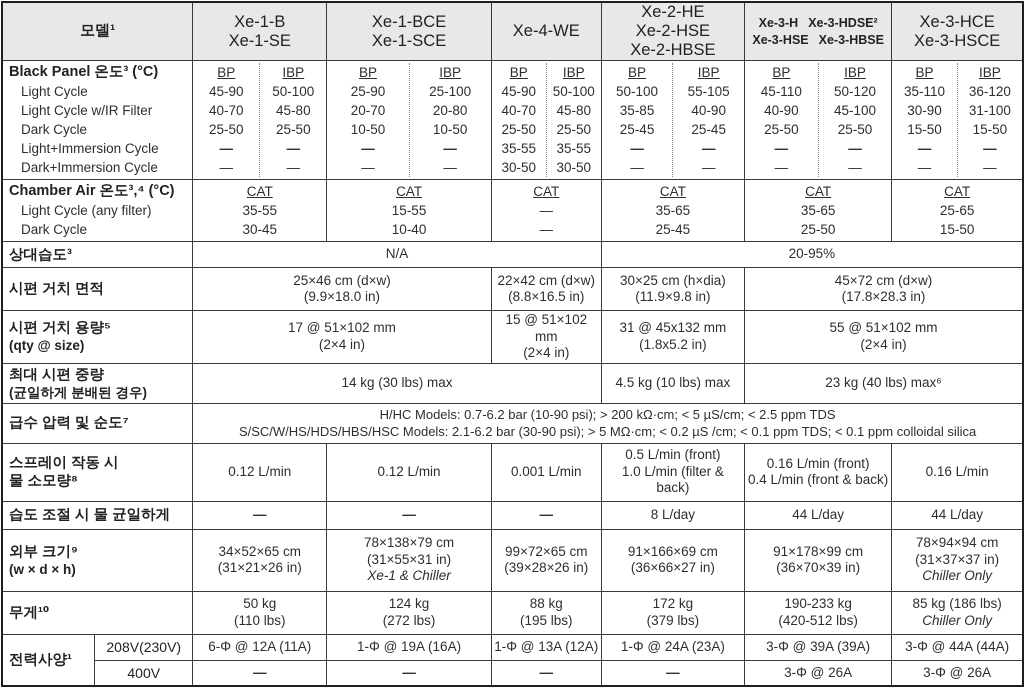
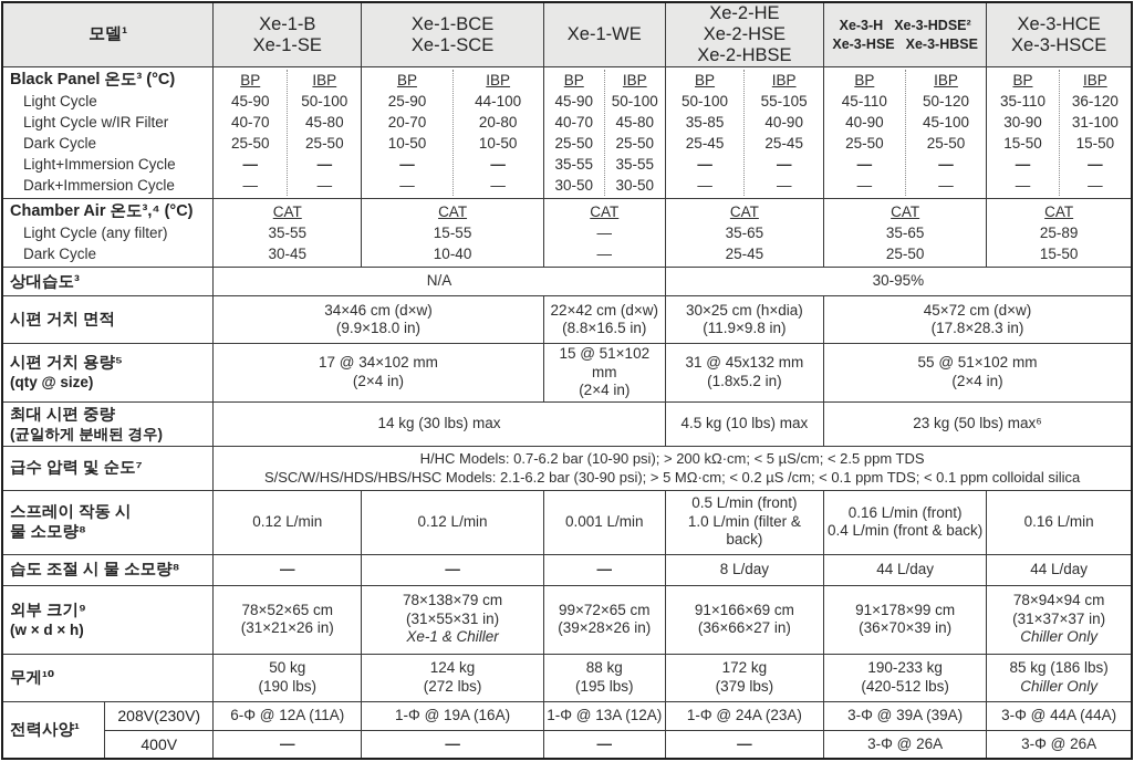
- 모델¹	Xe-1-B Xe-1-SE	Xe-1-BCE Xe-1-SCE	Xe-4-WE	Xe-2-HE Xe-2-HSE Xe-2-HBSE	Xe-3-H Xe-3-HDSE² Xe-3-HSE Xe-3-HBSE	Xe-3-HCE Xe-3-HSCE
+ 모델¹	Xe-1-B Xe-1-SE	Xe-1-BCE Xe-1-SCE	Xe-1-WE	Xe-2-HE Xe-2-HSE Xe-2-HBSE	Xe-3-H Xe-3-HDSE² Xe-3-HSE Xe-3-HBSE	Xe-3-HCE Xe-3-HSCE
- Black Panel 온도³ (°C) Light Cycle Light Cycle w/IR Filter Dark Cycle Light+Immersion Cycle Dark+Immersion Cycle	BP 45-90 40-70 25-50 — — IBP 50-100 45-80 25-50 — —	BP 25-90 20-70 10-50 — — IBP 25-100 20-80 10-50 — —	BP 45-90 40-70 25-50 35-55 30-50 IBP 50-100 45-80 25-50 35-55 30-50	BP 50-100 35-85 25-45 — — IBP 55-105 40-90 25-45 — —	BP 45-110 40-90 25-50 — — IBP 50-120 45-100 25-50 — —	BP 35-110 30-90 15-50 — — IBP 36-120 31-100 15-50 — —
+ Black Panel 온도³ (°C) Light Cycle Light Cycle w/IR Filter Dark Cycle Light+Immersion Cycle Dark+Immersion Cycle	BP 45-90 40-70 25-50 — — IBP 50-100 45-80 25-50 — —	BP 25-90 20-70 10-50 — — IBP 44-100 20-80 10-50 — —	BP 45-90 40-70 25-50 35-55 30-50 IBP 50-100 45-80 25-50 35-55 30-50	BP 50-100 35-85 25-45 — — IBP 55-105 40-90 25-45 — —	BP 45-110 40-90 25-50 — — IBP 50-120 45-100 25-50 — —	BP 35-110 30-90 15-50 — — IBP 36-120 31-100 15-50 — —
- Chamber Air 온도³,⁴ (°C) Light Cycle (any filter) Dark Cycle	CAT 35-55 30-45	CAT 15-55 10-40	CAT — —	CAT 35-65 25-45	CAT 35-65 25-50	CAT 25-65 15-50
+ Chamber Air 온도³,⁴ (°C) Light Cycle (any filter) Dark Cycle	CAT 35-55 30-45	CAT 15-55 10-40	CAT — —	CAT 35-65 25-45	CAT 35-65 25-50	CAT 25-89 15-50
- 상대습도³	N/A	20-95%
+ 상대습도³	N/A	30-95%
- 시편 거치 면적	25×46 cm (d×w) (9.9×18.0 in)	22×42 cm (d×w) (8.8×16.5 in)	30×25 cm (h×dia) (11.9×9.8 in)	45×72 cm (d×w) (17.8×28.3 in)
+ 시편 거치 면적	34×46 cm (d×w) (9.9×18.0 in)	22×42 cm (d×w) (8.8×16.5 in)	30×25 cm (h×dia) (11.9×9.8 in)	45×72 cm (d×w) (17.8×28.3 in)
- 시편 거치 용량⁵ (qty @ size)	17 @ 51×102 mm (2×4 in)	15 @ 51×102 mm (2×4 in)	31 @ 45x132 mm (1.8x5.2 in)	55 @ 51×102 mm (2×4 in)
+ 시편 거치 용량⁵ (qty @ size)	17 @ 34×102 mm (2×4 in)	15 @ 51×102 mm (2×4 in)	31 @ 45x132 mm (1.8x5.2 in)	55 @ 51×102 mm (2×4 in)
- 최대 시편 중량 (균일하게 분배된 경우)	14 kg (30 lbs) max	4.5 kg (10 lbs) max	23 kg (40 lbs) max⁶
+ 최대 시편 중량 (균일하게 분배된 경우)	14 kg (30 lbs) max	4.5 kg (10 lbs) max	23 kg (50 lbs) max⁶
  급수 압력 및 순도⁷	H/HC Models: 0.7-6.2 bar (10-90 psi); > 200 kΩ·cm; < 5 µS/cm; < 2.5 ppm TDS S/SC/W/HS/HDS/HBS/HSC Models: 2.1-6.2 bar (30-90 psi); > 5 MΩ·cm; < 0.2 µS /cm; < 0.1 ppm TDS; < 0.1 ppm colloidal silica
  스프레이 작동 시 물 소모량⁸	0.12 L/min	0.12 L/min	0.001 L/min	0.5 L/min (front) 1.0 L/min (filter & back)	0.16 L/min (front) 0.4 L/min (front & back)	0.16 L/min
- 습도 조절 시 물 균일하게	—	—	—	8 L/day	44 L/day	44 L/day
+ 습도 조절 시 물 소모량⁸	—	—	—	8 L/day	44 L/day	44 L/day
- 외부 크기⁹ (w × d × h)	34×52×65 cm (31×21×26 in)	78×138×79 cm (31×55×31 in) Xe-1 & Chiller	99×72×65 cm (39×28×26 in)	91×166×69 cm (36×66×27 in)	91×178×99 cm (36×70×39 in)	78×94×94 cm (31×37×37 in) Chiller Only
+ 외부 크기⁹ (w × d × h)	78×52×65 cm (31×21×26 in)	78×138×79 cm (31×55×31 in) Xe-1 & Chiller	99×72×65 cm (39×28×26 in)	91×166×69 cm (36×66×27 in)	91×178×99 cm (36×70×39 in)	78×94×94 cm (31×37×37 in) Chiller Only
- 무게¹⁰	50 kg (110 lbs)	124 kg (272 lbs)	88 kg (195 lbs)	172 kg (379 lbs)	190-233 kg (420-512 lbs)	85 kg (186 lbs) Chiller Only
+ 무게¹⁰	50 kg (190 lbs)	124 kg (272 lbs)	88 kg (195 lbs)	172 kg (379 lbs)	190-233 kg (420-512 lbs)	85 kg (186 lbs) Chiller Only
  전력사양¹	208V(230V)	6-Φ @ 12A (11A)	1-Φ @ 19A (16A)	1-Φ @ 13A (12A)	1-Φ @ 24A (23A)	3-Φ @ 39A (39A)	3-Φ @ 44A (44A)
  400V	—	—	—	—	3-Φ @ 26A	3-Φ @ 26A
